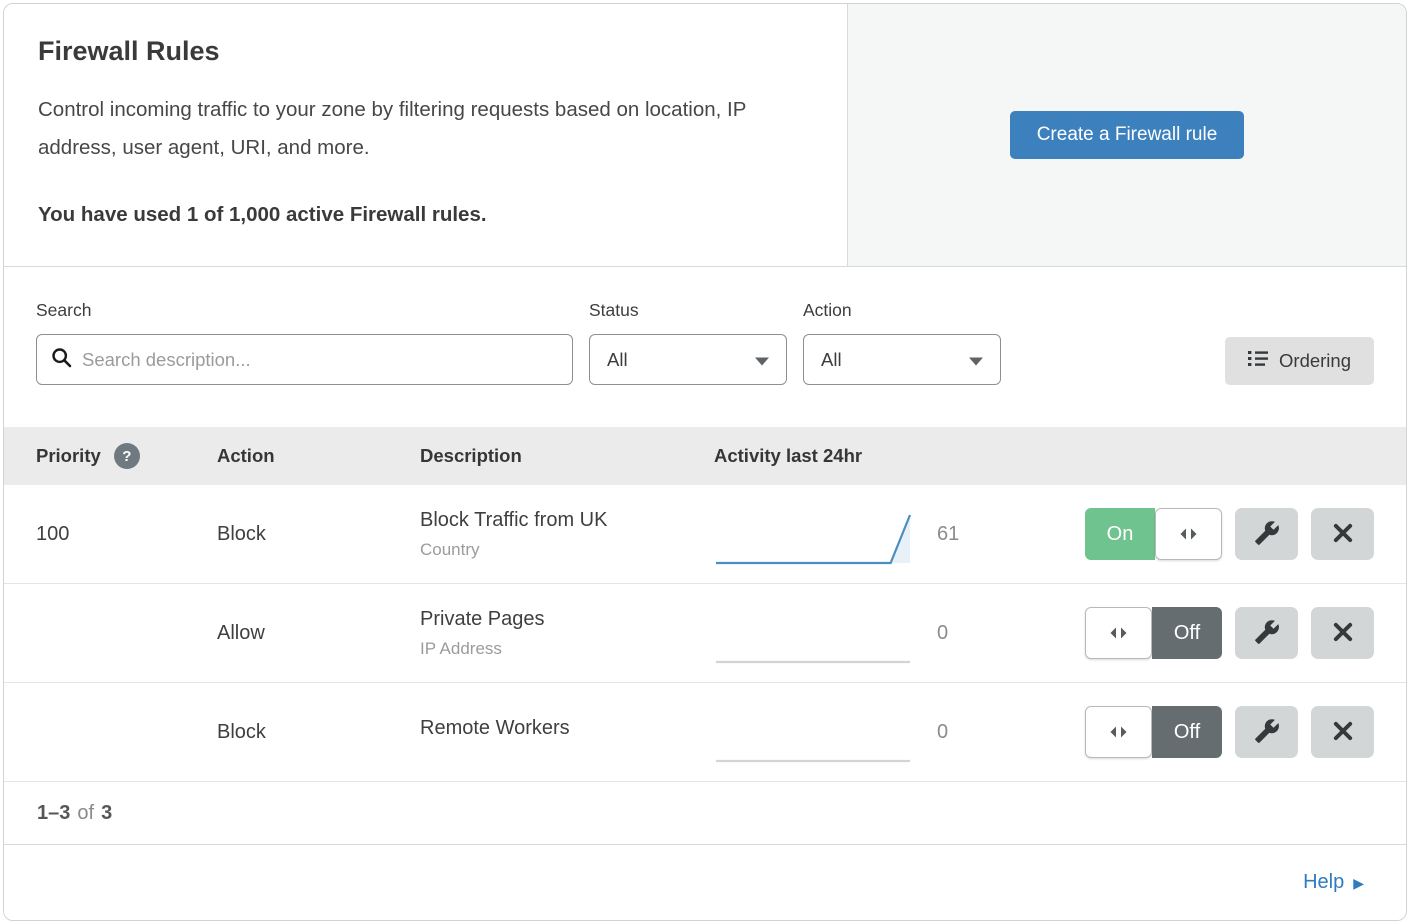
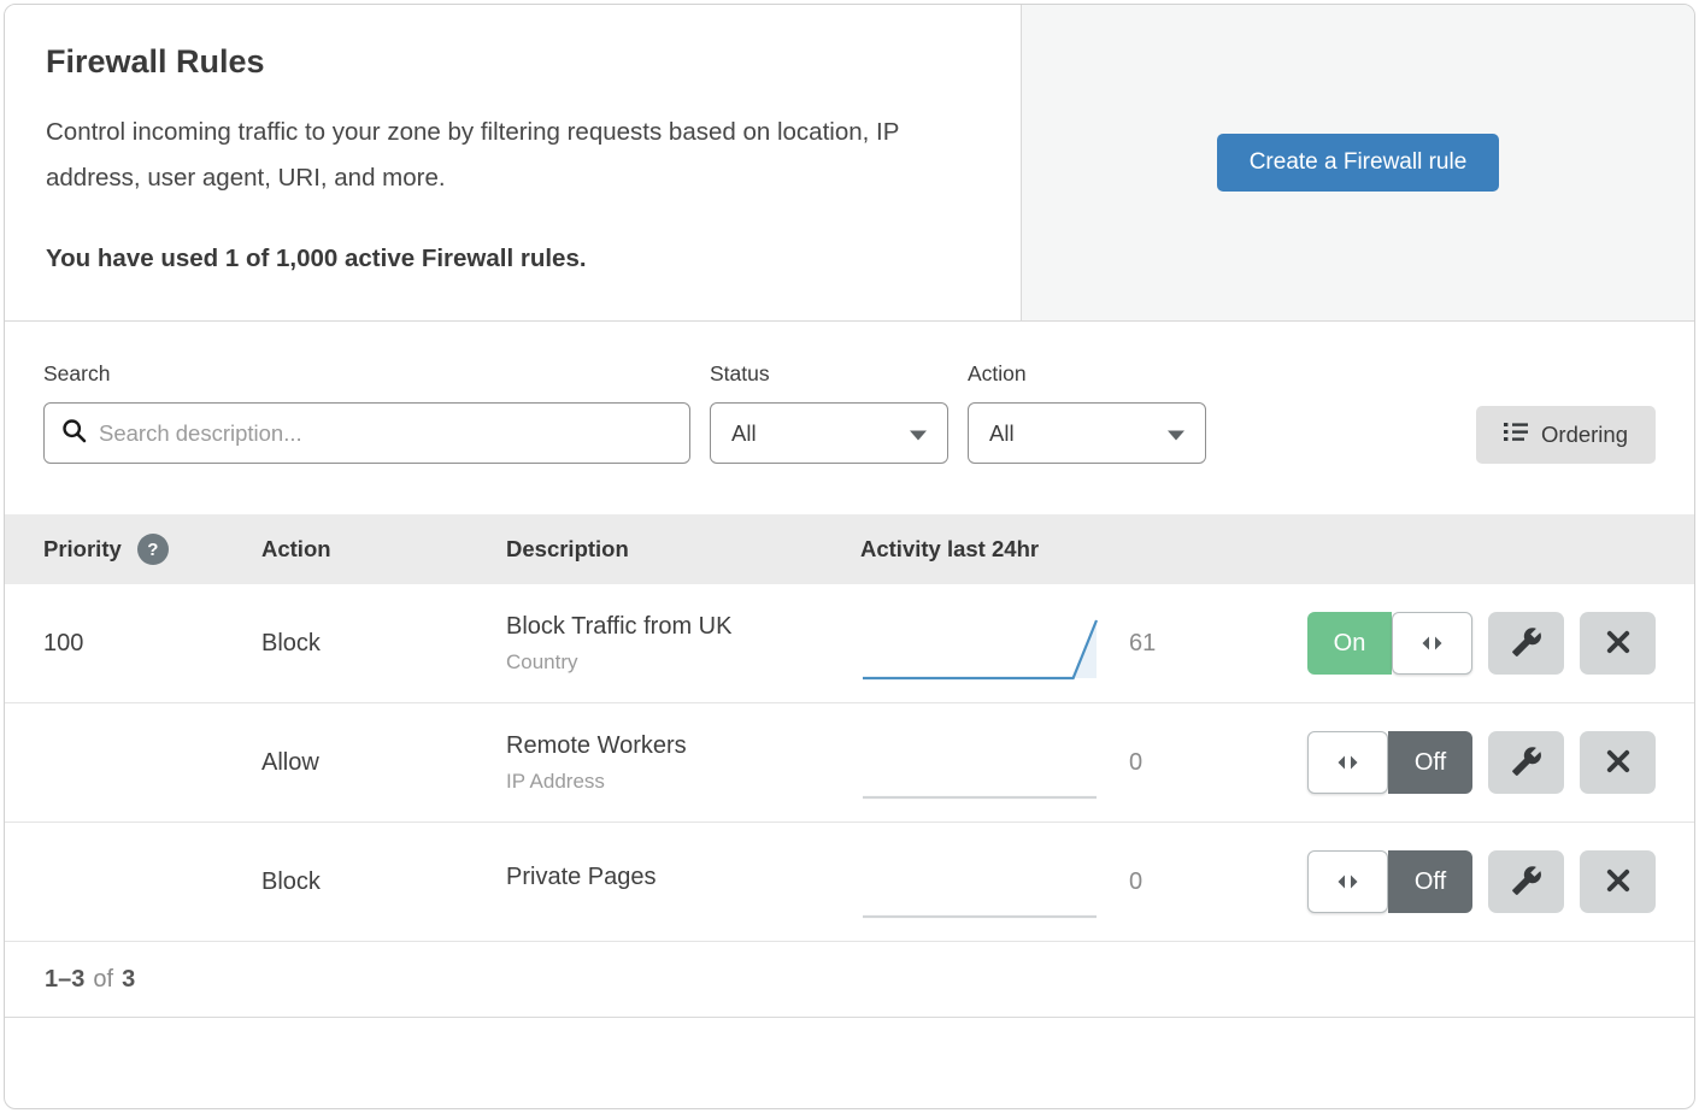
  Firewall Rules
  Control incoming traffic to your zone by filtering requests based on location, IP address, user agent, URI, and more.
  You have used 1 of 1,000 active Firewall rules.
  Create a Firewall rule
  Search
  Search description...
  Status
  All
  Action
  All
  Ordering
  Priority
  ?
  Action
  Description
  Activity last 24hr
  100
  Block
  Block Traffic from UK
  Country
  61
  On
  Allow
- Private Pages
+ Remote Workers
  IP Address
  0
  Off
  Block
- Remote Workers
+ Private Pages
  0
  Off
  1–3
  of
  3
- Help
- ▶
